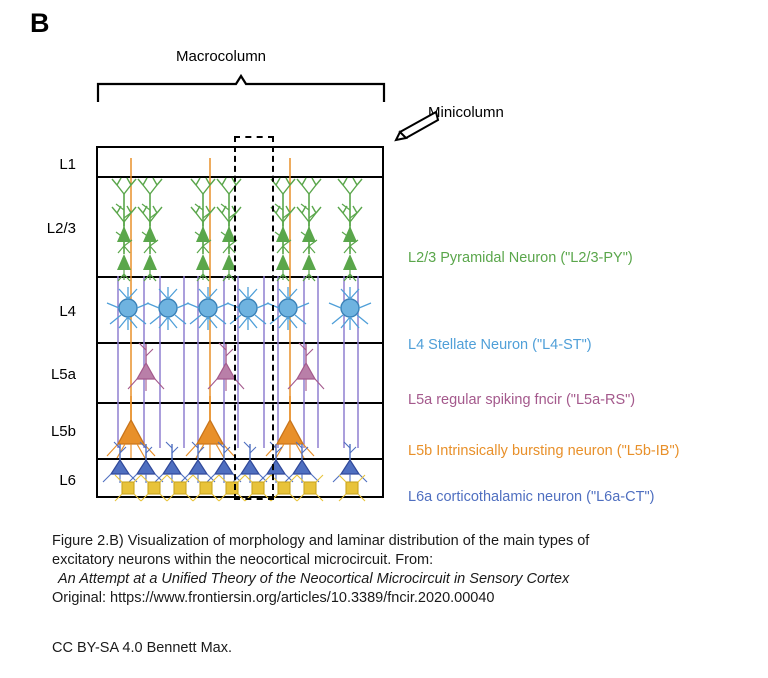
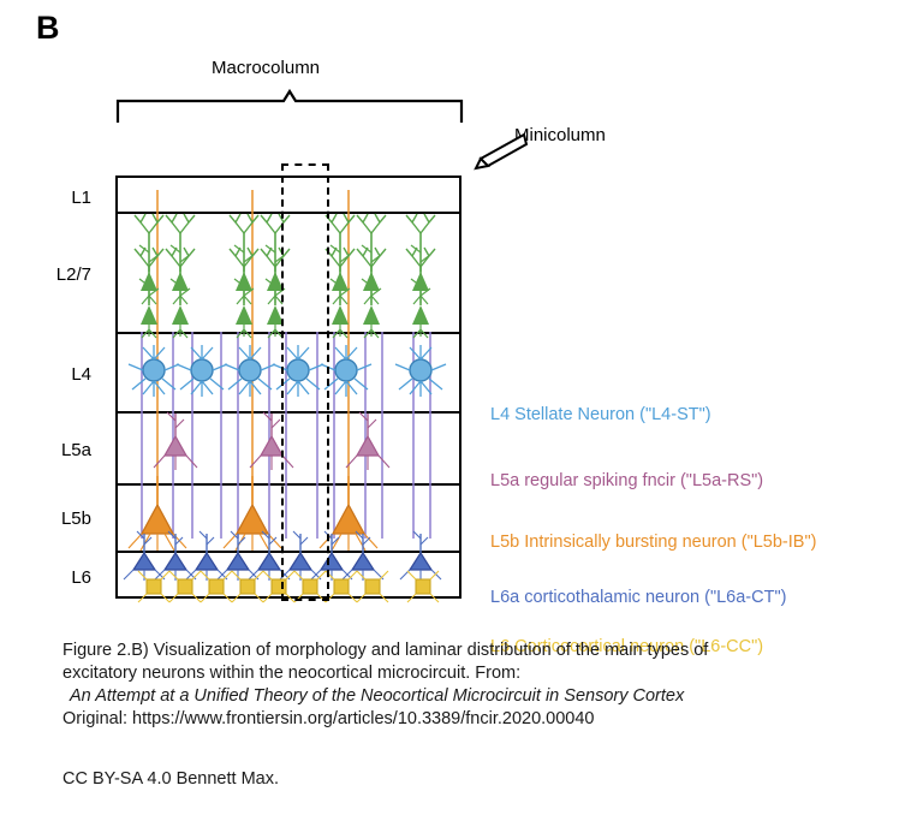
  B
  Macrocolumn
  inicolumn
  L1
- L2/3
+ L2/7
  L4
  L5a
  L5b
  L6
- L2/3 Pyramidal Neuron ("L2/3-PY")
  L4 Stellate Neuron ("L4-ST")
  L5a regular spiking fncir ("L5a-RS")
  L5b Intrinsically bursting neuron ("L5b-IB")
  L6a corticothalamic neuron ("L6a-CT")
+ L6 Corticocortical neuron ("L6-CC")
  Figure 2.B) Visualization of morphology and laminar distribution of the main types of
  excitatory neurons within the neocortical microcircuit. From:
  An Attempt at a Unified Theory of the Neocortical Microcircuit in Sensory Cortex
  Original: https://www.frontiersin.org/articles/10.3389/fncir.2020.00040
  CC BY-SA 4.0 Bennett Max.
